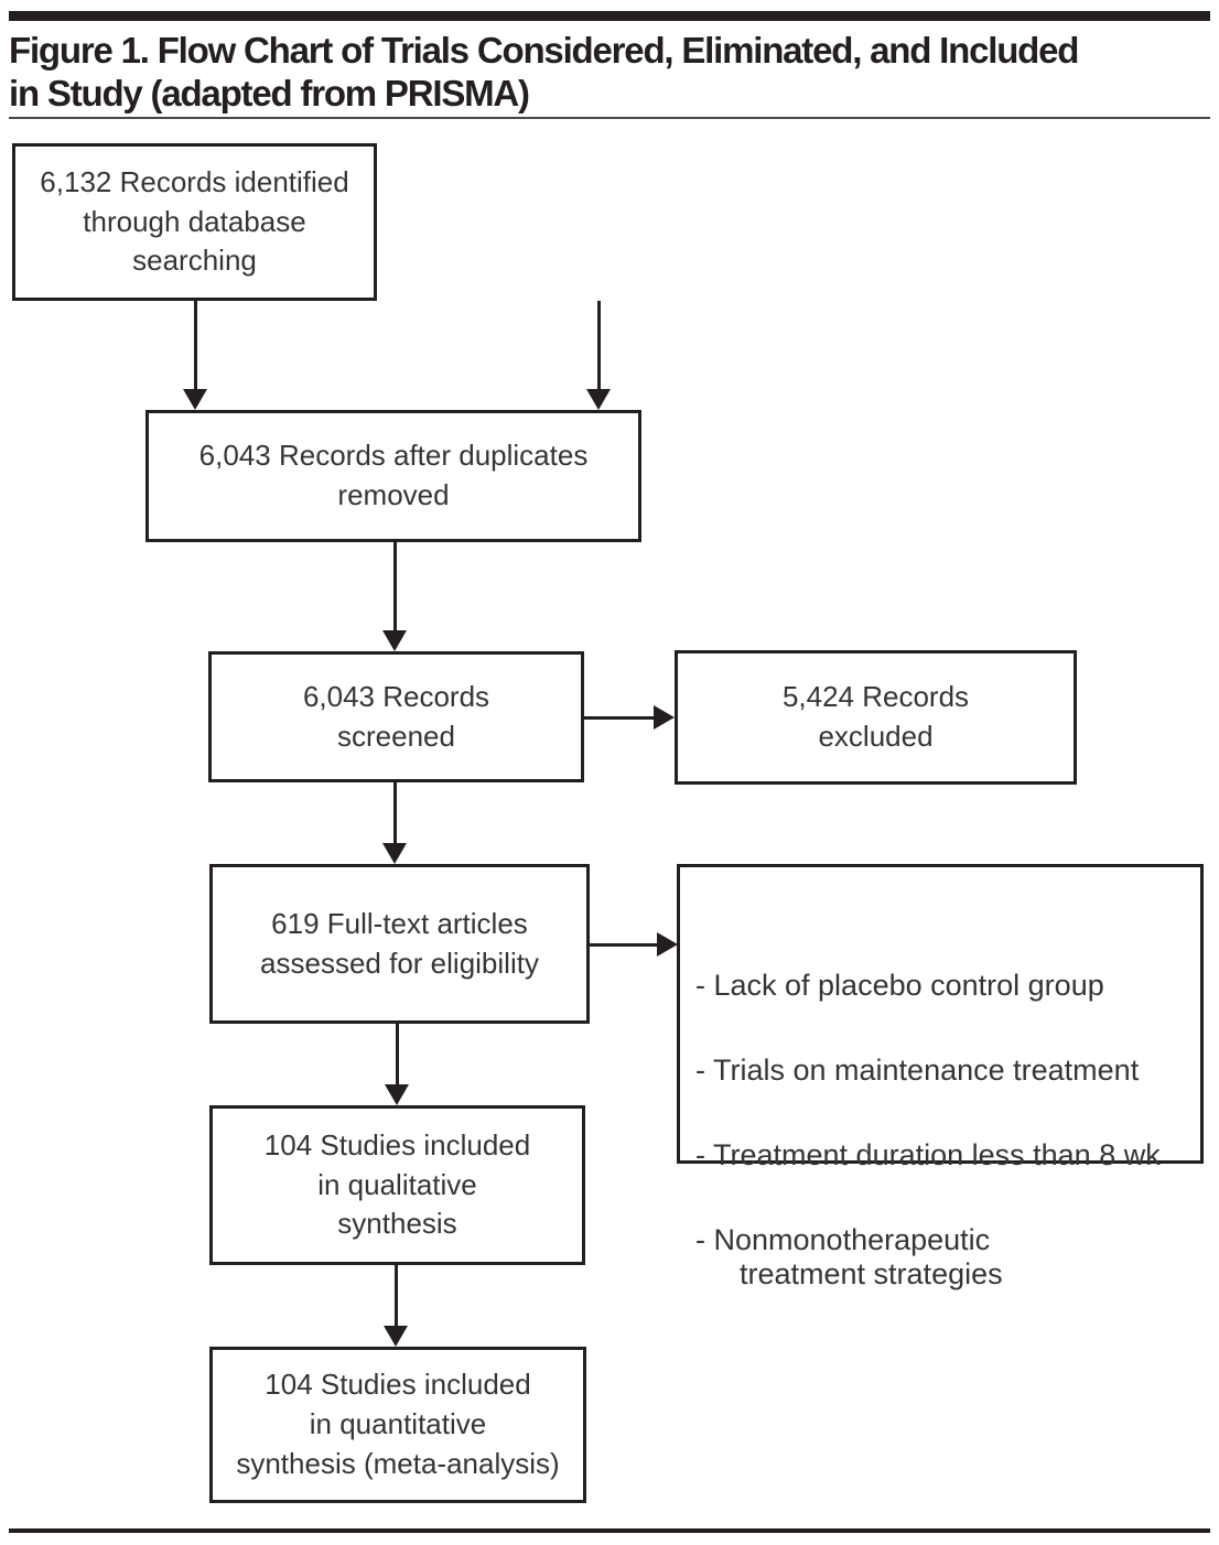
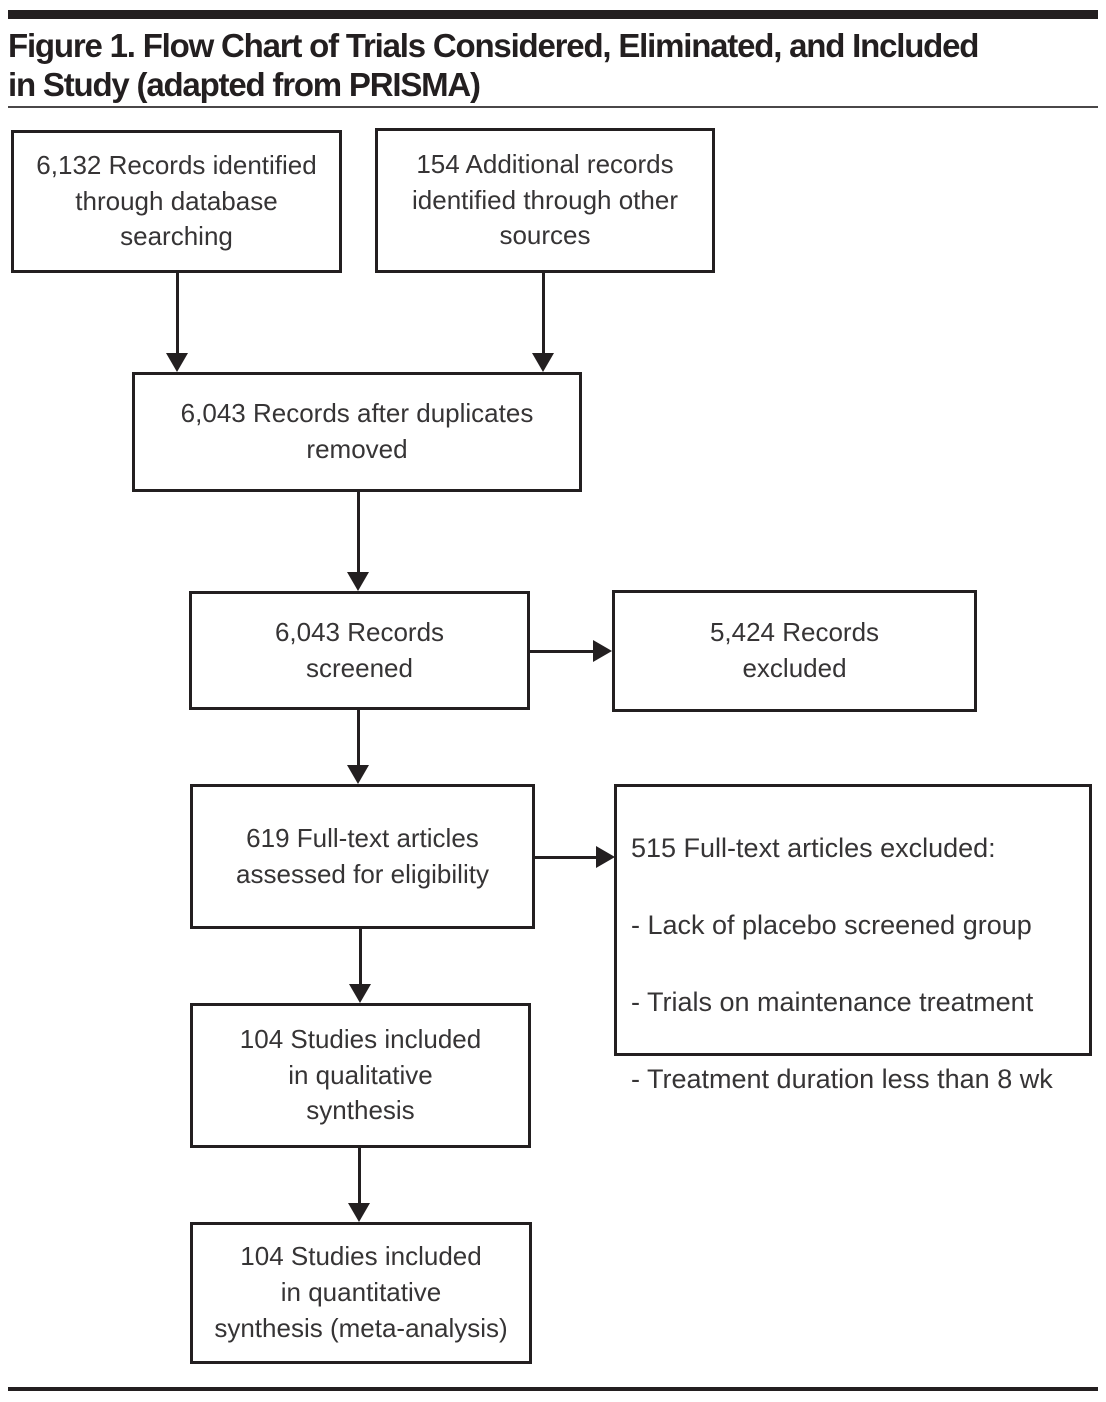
  Figure 1. Flow Chart of Trials Considered, Eliminated, and Included
  in Study (adapted from PRISMA)
  6,132 Records identified
  through database
  searching
+ 154 Additional records
+ identified through other
+ sources
  6,043 Records after duplicates
  removed
  6,043 Records
  screened
  5,424 Records
  excluded
  619 Full-text articles
  assessed for eligibility
+ 515 Full-text articles excluded:
- - Lack of placebo control group
+ - Lack of placebo screened group
  - Trials on maintenance treatment
  - Treatment duration less than 8 wk
- - Nonmonotherapeutic
- treatment strategies
  104 Studies included
  in qualitative
  synthesis
  104 Studies included
  in quantitative
  synthesis (meta-analysis)
